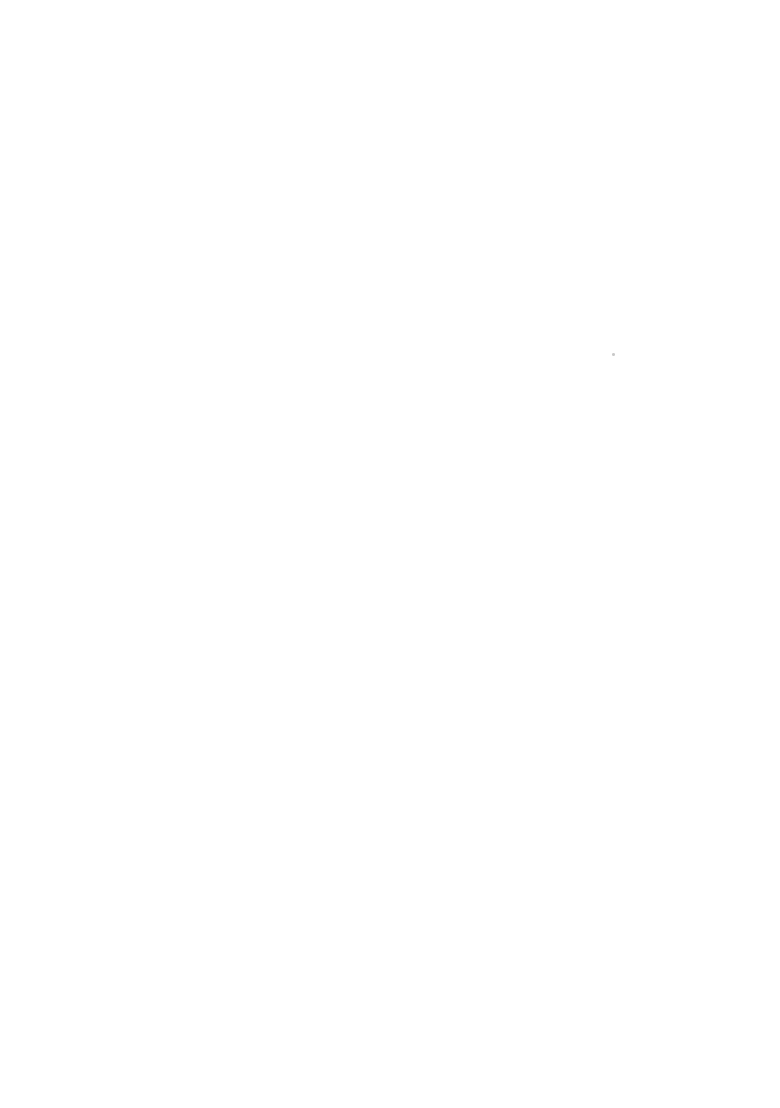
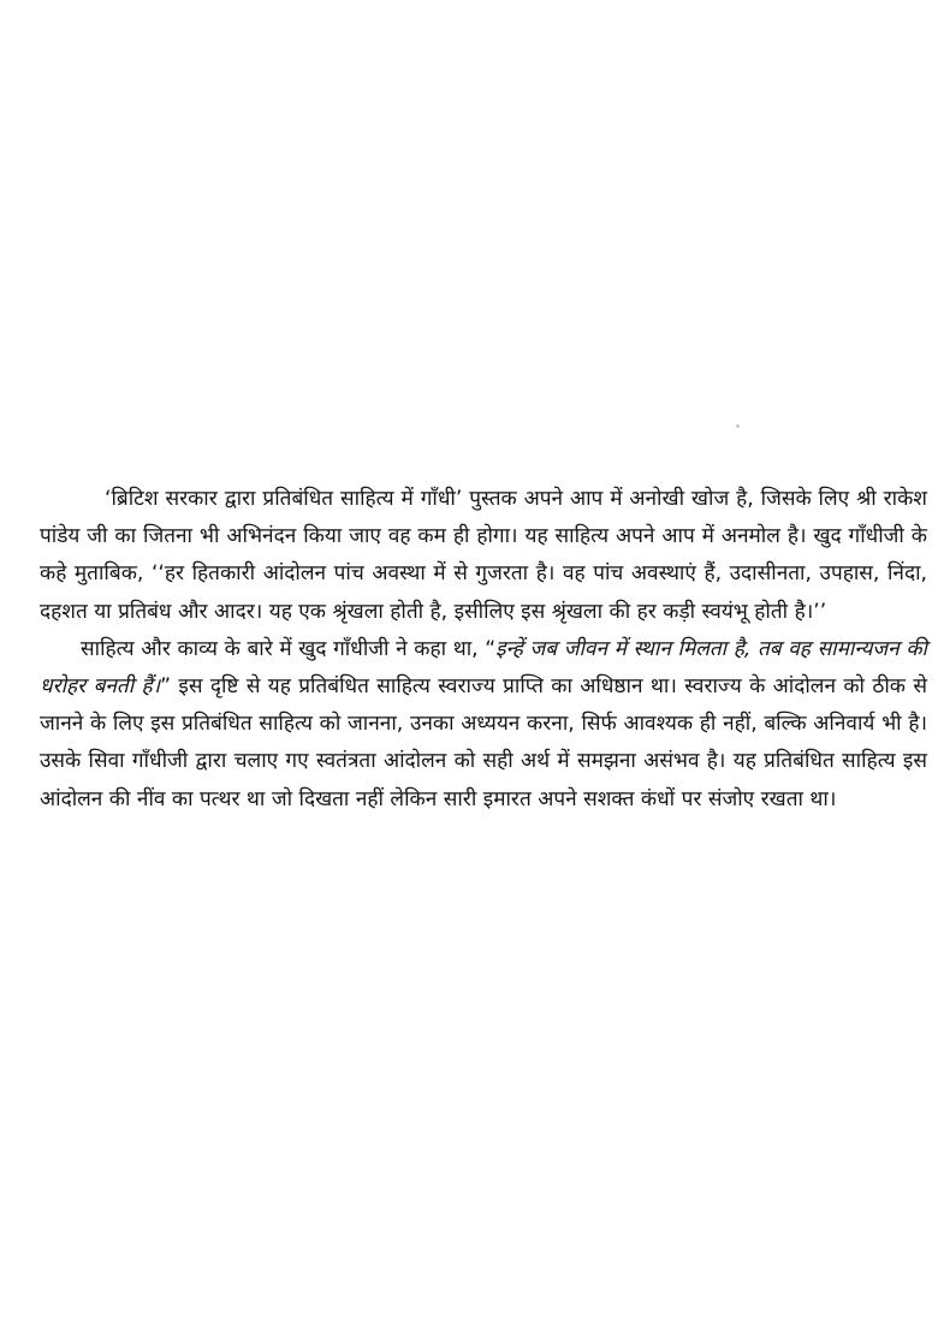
+ ‘ब्रिटिश सरकार द्वारा प्रतिबंधित साहित्य में गाँधी’ पुस्तक अपने आप में अनोखी खोज है, जिसके लिए श्री राकेश पांडेय जी का जितना भी अभिनंदन किया जाए वह कम ही होगा। यह साहित्य अपने आप में अनमोल है। खुद गाँधीजी के कहे मुताबिक, ‘‘हर हितकारी आंदोलन पांच अवस्था में से गुजरता है। वह पांच अवस्थाएं हैं, उदासीनता, उपहास, निंदा, दहशत या प्रतिबंध और आदर। यह एक श्रृंखला होती है, इसीलिए इस श्रृंखला की हर कड़ी स्वयंभू होती है।’’
+ साहित्य और काव्य के बारे में खुद गाँधीजी ने कहा था, “इन्हें जब जीवन में स्थान मिलता है, तब वह सामान्यजन की धरोहर बनती हैं।” इस दृष्टि से यह प्रतिबंधित साहित्य स्वराज्य प्राप्ति का अधिष्ठान था। स्वराज्य के आंदोलन को ठीक से जानने के लिए इस प्रतिबंधित साहित्य को जानना, उनका अध्ययन करना, सिर्फ आवश्यक ही नहीं, बल्कि अनिवार्य भी है। उसके सिवा गाँधीजी द्वारा चलाए गए स्वतंत्रता आंदोलन को सही अर्थ में समझना असंभव है। यह प्रतिबंधित साहित्य इस आंदोलन की नींव का पत्थर था जो दिखता नहीं लेकिन सारी इमारत अपने सशक्त कंधों पर संजोए रखता था।
